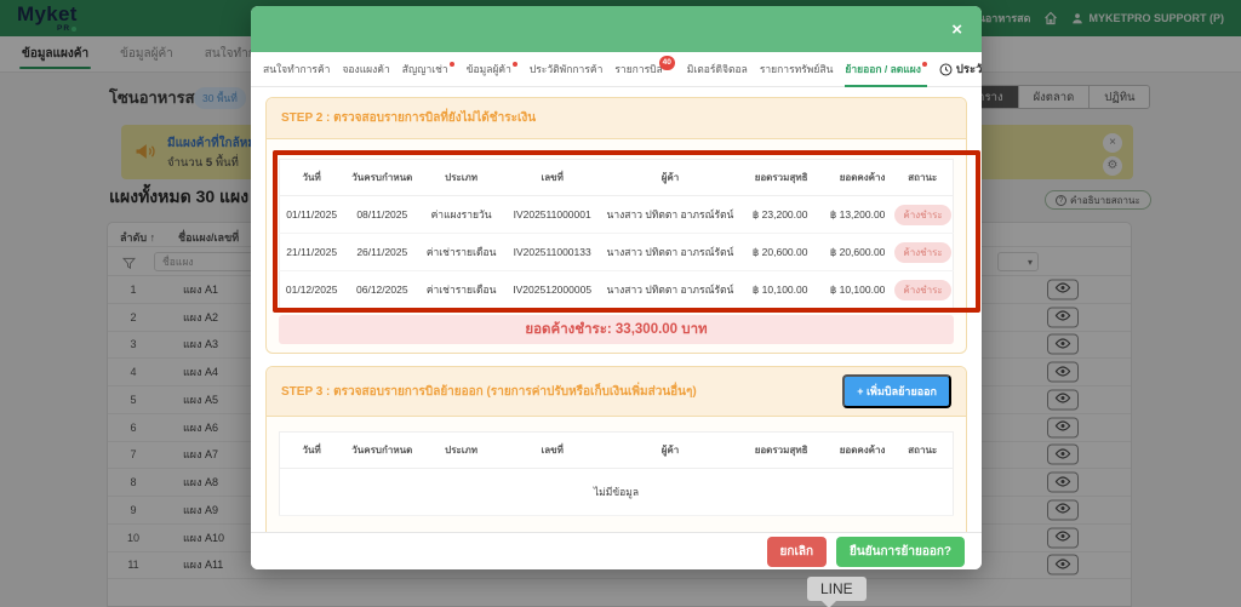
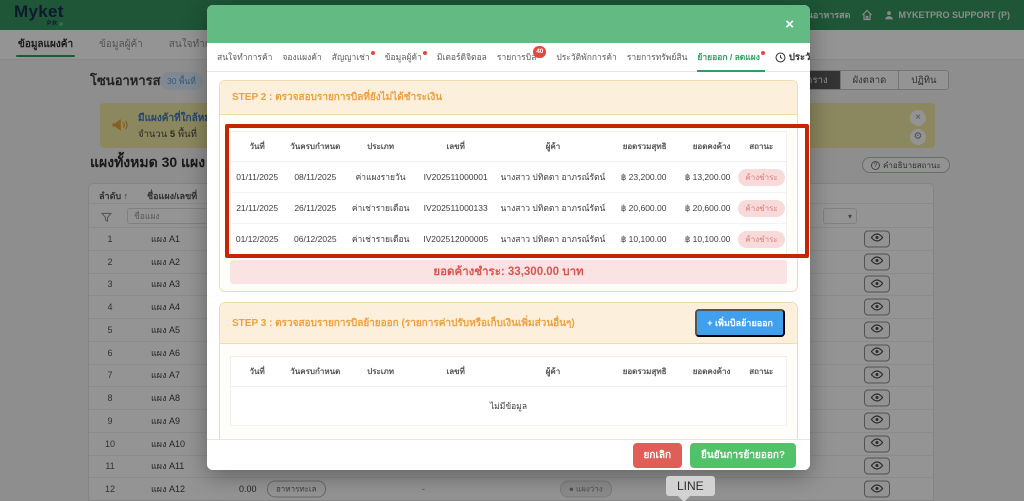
  Myket
  อาหารสด
  MYKETPRO SUPPORT (P)
  ข้อมูลแผงค้า
  ข้อมูลผู้ค้า
  โซนอาหารส
  30 พื้นที่
  ผังตลาด
  ปฏิทิน
  จำนวน 5 พื้นที่
  ×
  ⚙
  คำอธิบายสถานะ
  แผงทั้งหมด 30 แผง
  ลำดับ ↑
  ชื่อแผง/เลขที่
  ชื่อแผง
  ▾
  1
  แผง A1
  2
  แผง A2
  3
  แผง A3
  4
  แผง A4
  5
  แผง A5
  6
  แผง A6
  7
  แผง A7
  8
  แผง A8
  9
  แผง A9
  10
  แผง A10
  11
  แผง A11
+ 12
+ แผง A12
+ 0.00
+ อาหารทะเล
+ -
+ ● แผงว่าง
  ×
  สนใจทำการค้า
  จองแผงค้า
  สัญญาเช่า
  ข้อมูลผู้ค้า
- ประวัติพักการค้า
+ มิเตอร์ดิจิตอล
  รายการบิล
- มิเตอร์ดิจิตอล
+ ประวัติพักการค้า
  รายการทรัพย์สิน
  ย้ายออก / ลดแผง
  STEP 2 : ตรวจสอบรายการบิลที่ยังไม่ได้ชำระเงิน
  วันที่	วันครบกำหนด	ประเภท	เลขที่	ผู้ค้า	ยอดรวมสุทธิ	ยอดคงค้าง	สถานะ
  01/11/2025	08/11/2025	ค่าแผงรายวัน	IV202511000001	นางสาว ปทิตตา อาภรณ์รัตน์	฿ 23,200.00	฿ 13,200.00	ค้างชำระ
  21/11/2025	26/11/2025	ค่าเช่ารายเดือน	IV202511000133	นางสาว ปทิตตา อาภรณ์รัตน์	฿ 20,600.00	฿ 20,600.00	ค้างชำระ
  01/12/2025	06/12/2025	ค่าเช่ารายเดือน	IV202512000005	นางสาว ปทิตตา อาภรณ์รัตน์	฿ 10,100.00	฿ 10,100.00	ค้างชำระ
  ยอดค้างชำระ: 33,300.00 บาท
  STEP 3 : ตรวจสอบรายการบิลย้ายออก (รายการค่าปรับหรือเก็บเงินเพิ่มส่วนอื่นๆ)
  + เพิ่มบิลย้ายออก
  วันที่	วันครบกำหนด	ประเภท	เลขที่	ผู้ค้า	ยอดรวมสุทธิ	ยอดคงค้าง	สถานะ
  ไม่มีข้อมูล
  ยกเลิก
  ยืนยันการย้ายออก?
  LINE
